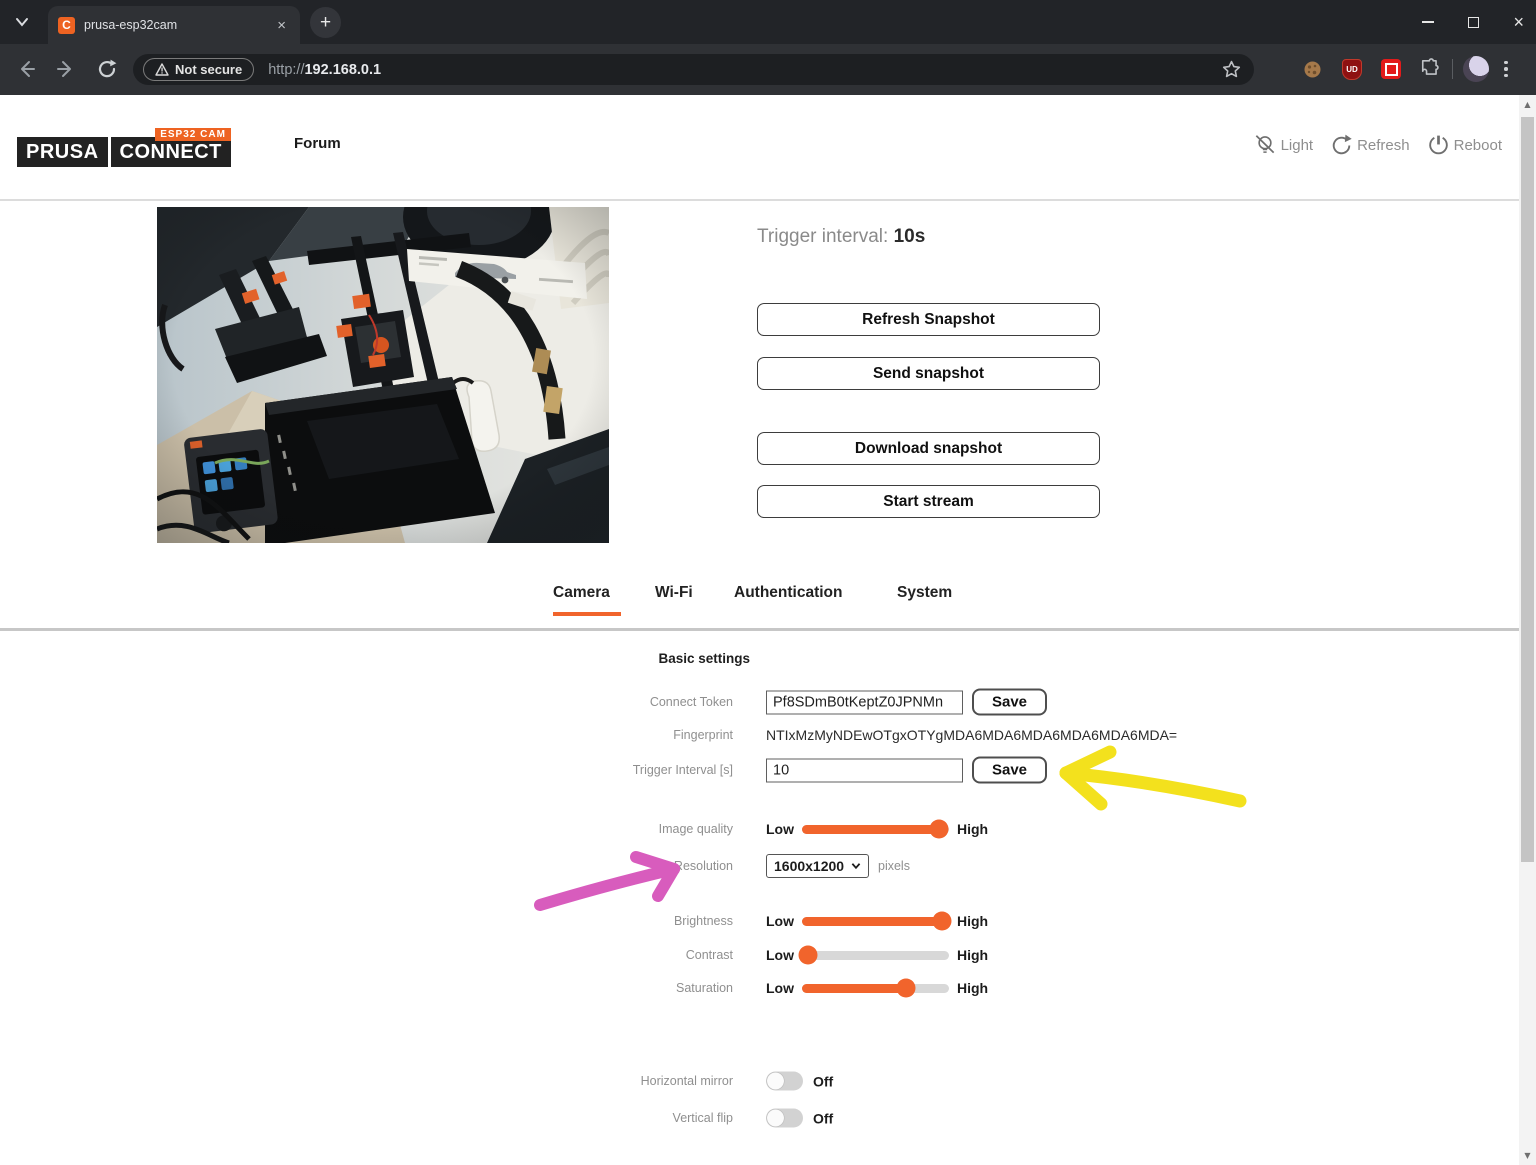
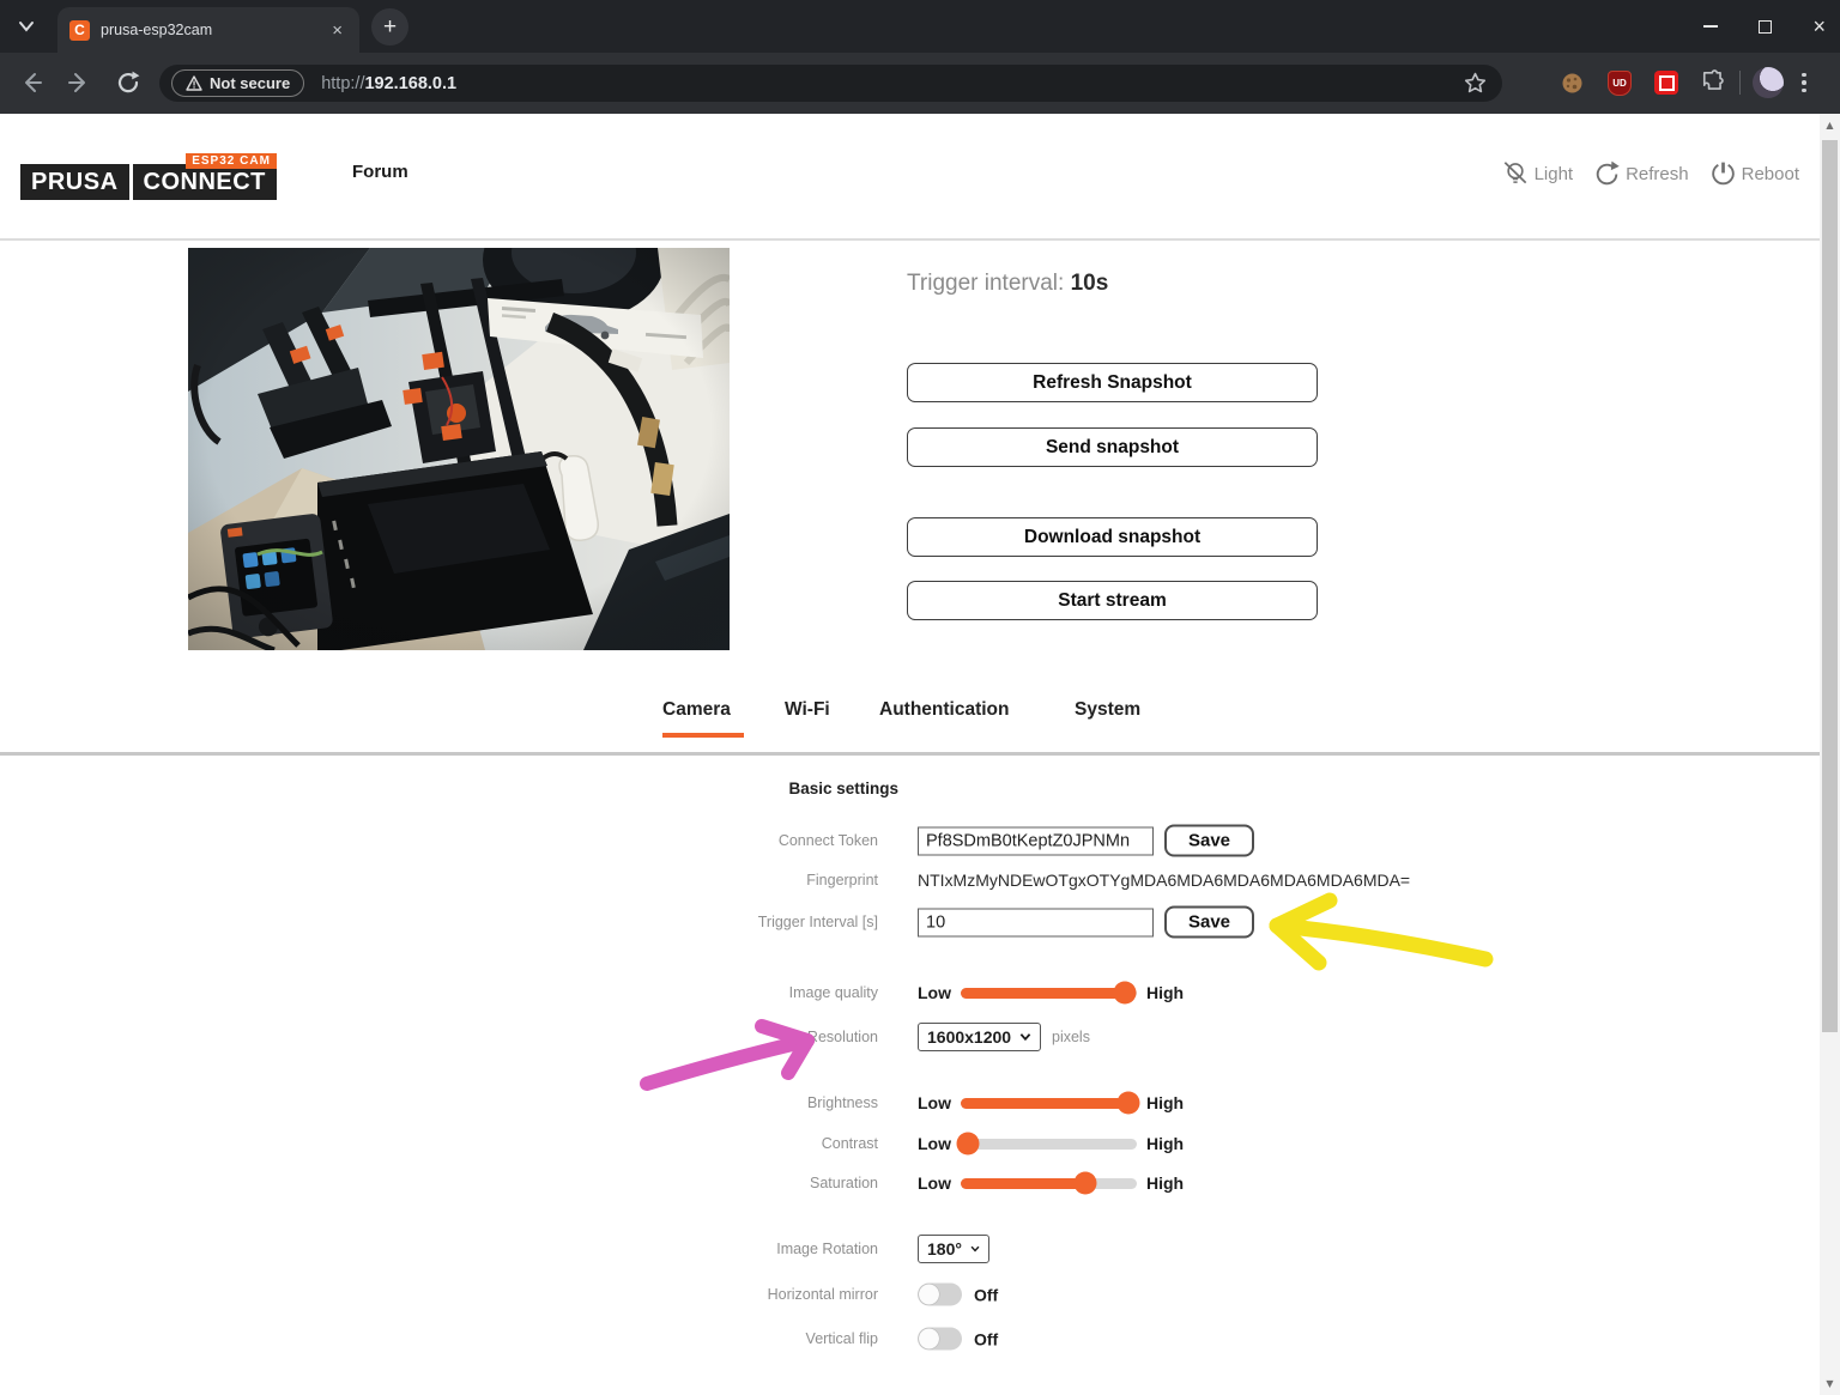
  C
  prusa-esp32cam
  ×
  +
  ×
  Not secure
  http://
  192.168.0.1
  UD
  PRUSA
  CONNECT
  ESP32 CAM
  Forum
  Light
  Refresh
  Reboot
  Trigger interval: 10s
  Refresh Snapshot
  Send snapshot
  Download snapshot
  Start stream
  Camera
  Wi-Fi
  Authentication
  System
  Basic settings
  Connect Token
  Pf8SDmB0tKeptZ0JPNMn
  Save
  Fingerprint
  NTIxMzMyNDEwOTgxOTYgMDA6MDA6MDA6MDA6MDA6MDA=
  Trigger Interval [s]
  10
  Save
  Image quality
  Low
  High
  esolution
  1600x1200
  pixels
  Brightness
  Low
  High
  Contrast
  Low
  High
  Saturation
  Low
  High
+ Image Rotation
+ 180°
  Horizontal mirror
  Off
  Vertical flip
  Off
  ▲
  ▼
